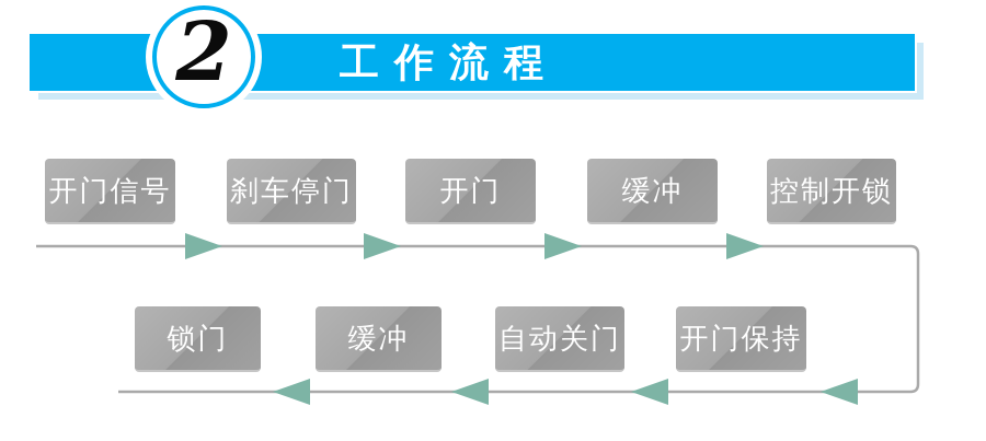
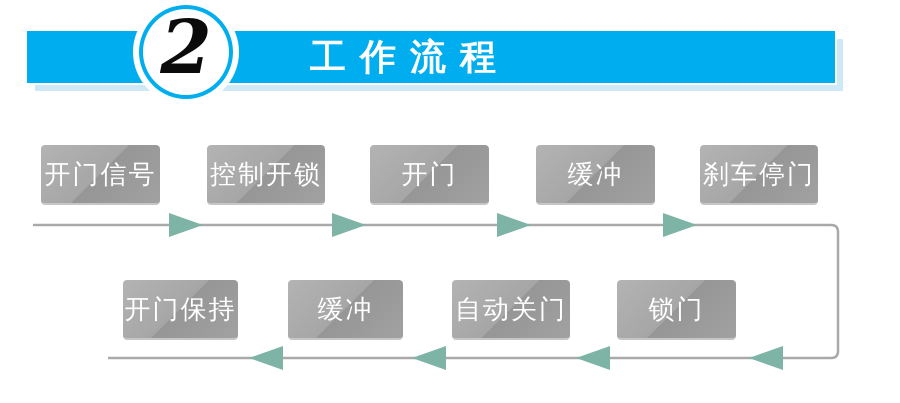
  工作流程
  2
  开门信号
- 刹车停门
+ 控制开锁
  开门
  缓冲
- 控制开锁
+ 刹车停门
- 锁门
+ 开门保持
  缓冲
  自动关门
- 开门保持
+ 锁门
